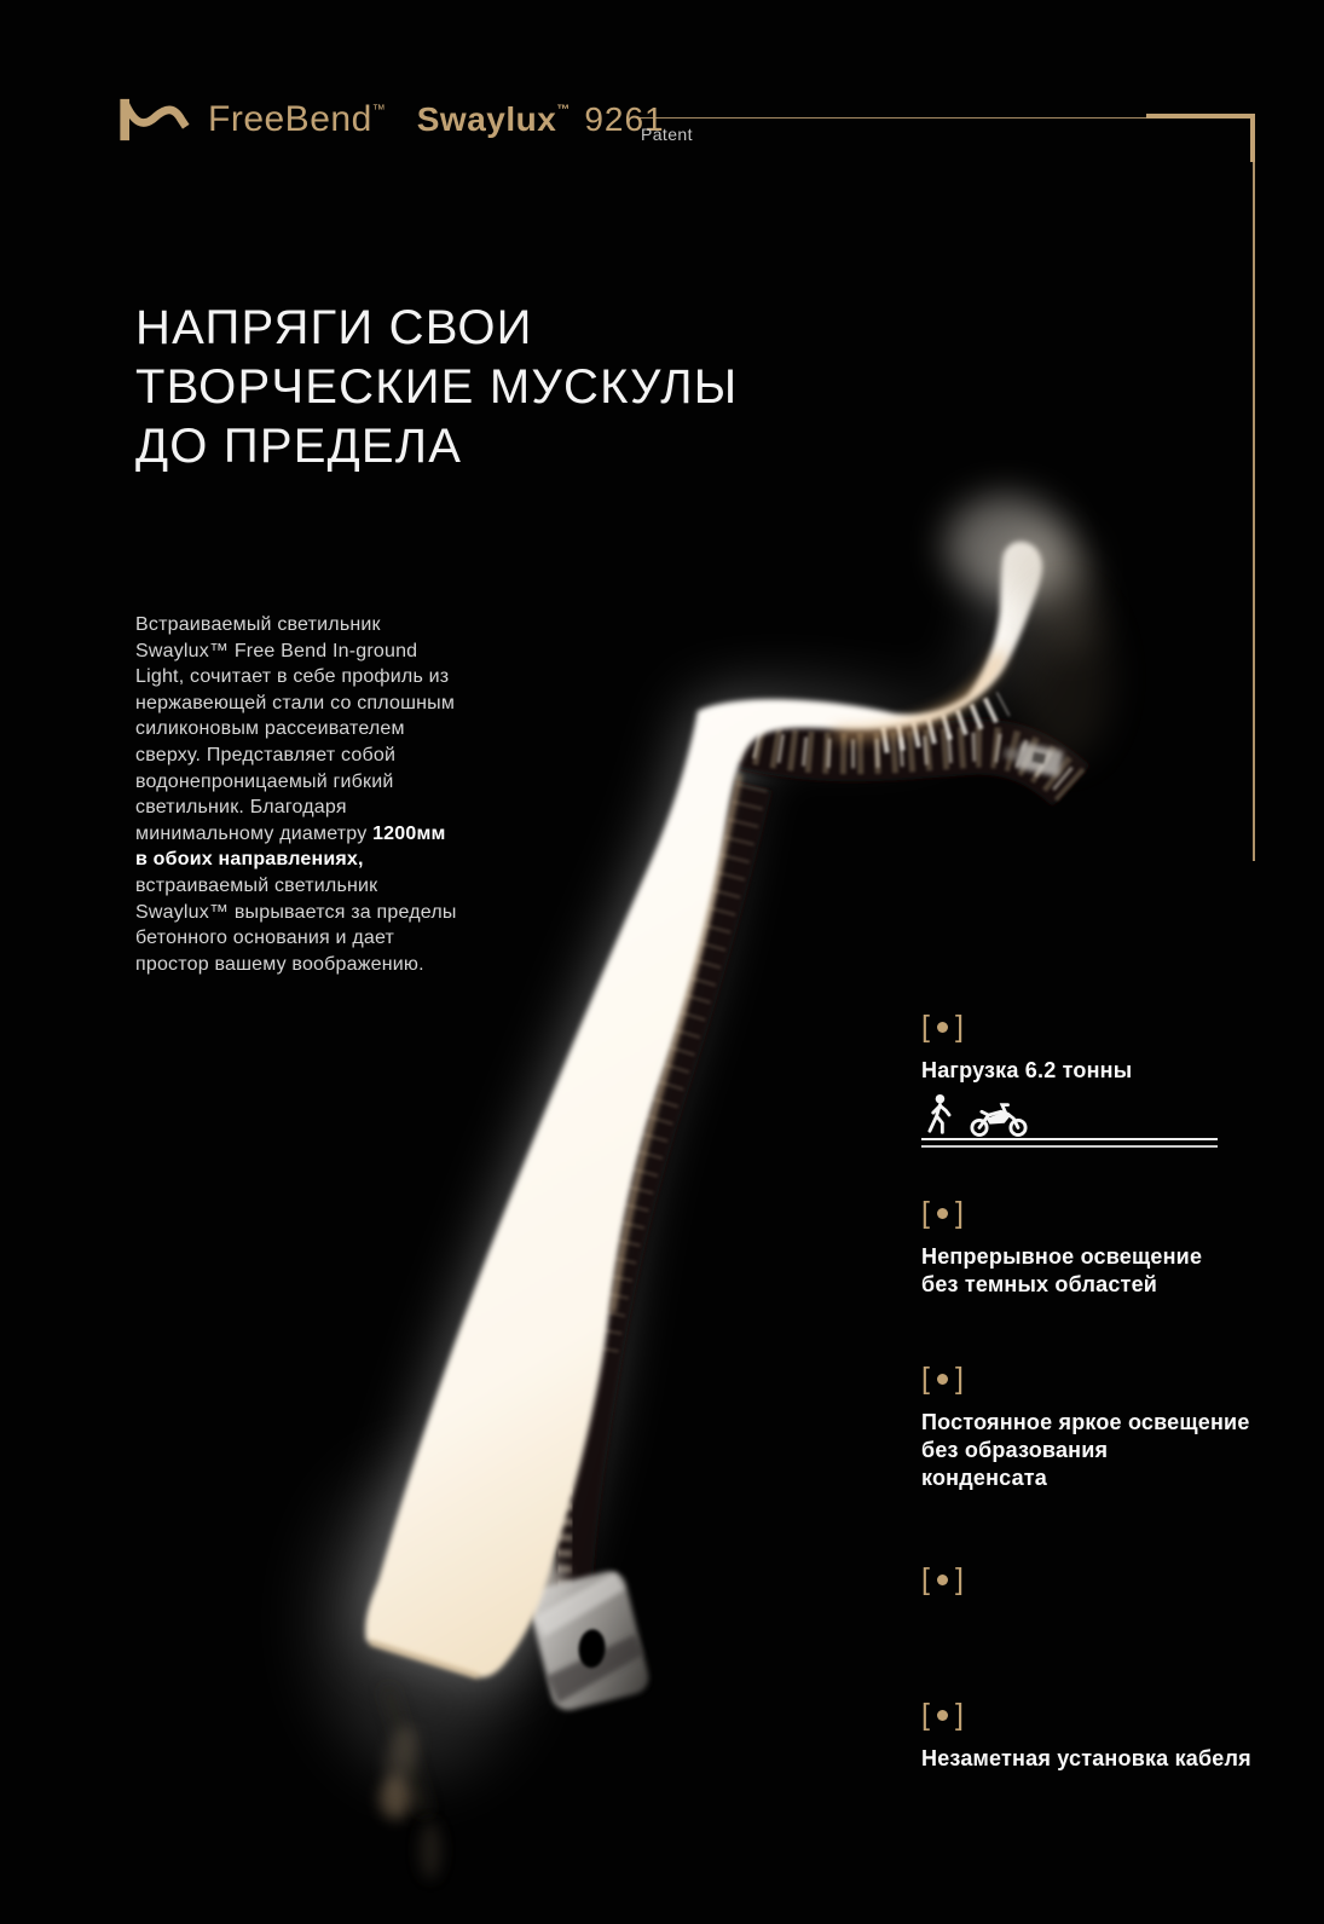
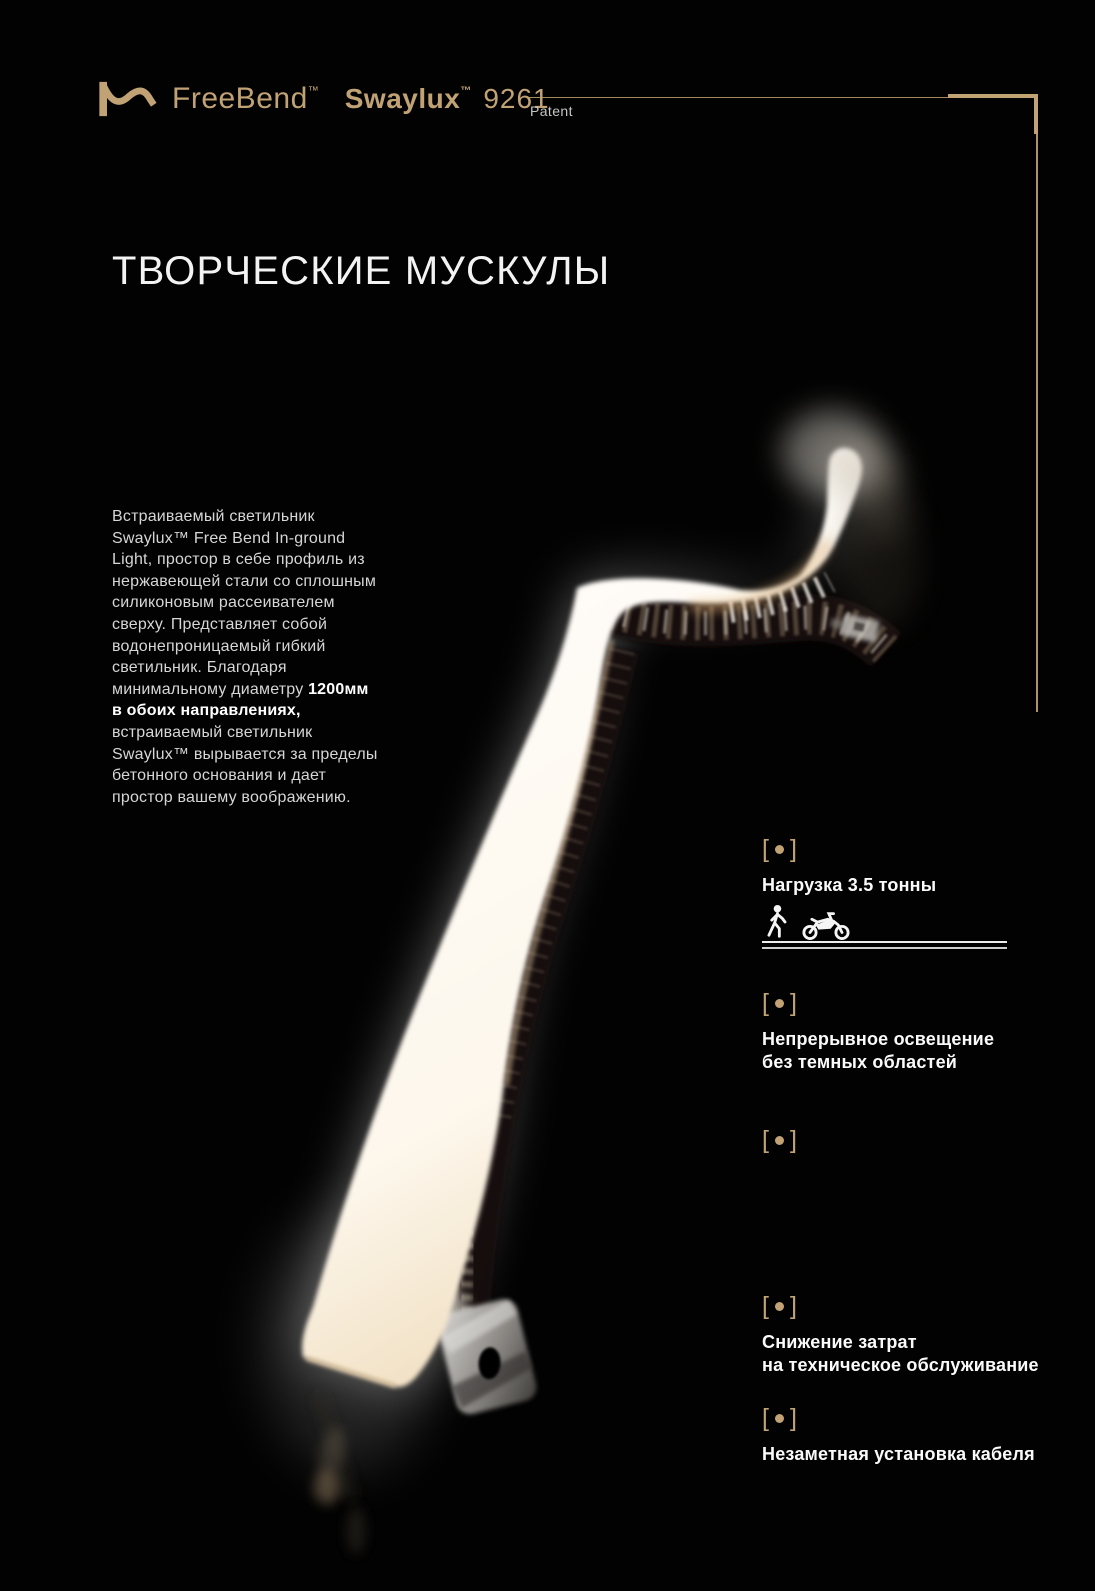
  FreeBend™
  Swaylux™
  9261
  Patent
- НАПРЯГИ СВОИ
  ТВОРЧЕСКИЕ МУСКУЛЫ
- ДО ПРЕДЕЛА
- Встраиваемый светильник Swaylux™ Free Bend In-ground Light, сочитает в себе профиль из нержавеющей стали со сплошным силиконовым рассеивателем сверху. Представляет собой водонепроницаемый гибкий светильник. Благодаря минимальному диаметру 1200мм в обоих направлениях, встраиваемый светильник Swaylux™ вырывается за пределы бетонного основания и дает простор вашему воображению.
+ Встраиваемый светильник Swaylux™ Free Bend In-ground Light, простор в себе профиль из нержавеющей стали со сплошным силиконовым рассеивателем сверху. Представляет собой водонепроницаемый гибкий светильник. Благодаря минимальному диаметру 1200мм в обоих направлениях, встраиваемый светильник Swaylux™ вырывается за пределы бетонного основания и дает простор вашему воображению.
  [
  ]
- Нагрузка 6.2 тонны
+ Нагрузка 3.5 тонны
  [
  ]
  Непрерывное освещение
  без темных областей
  [
  ]
- Постоянное яркое освещение
- без образования
- конденсата
  [
  ]
+ Снижение затрат
+ на техническое обслуживание
  [
  ]
  Незаметная установка кабеля
